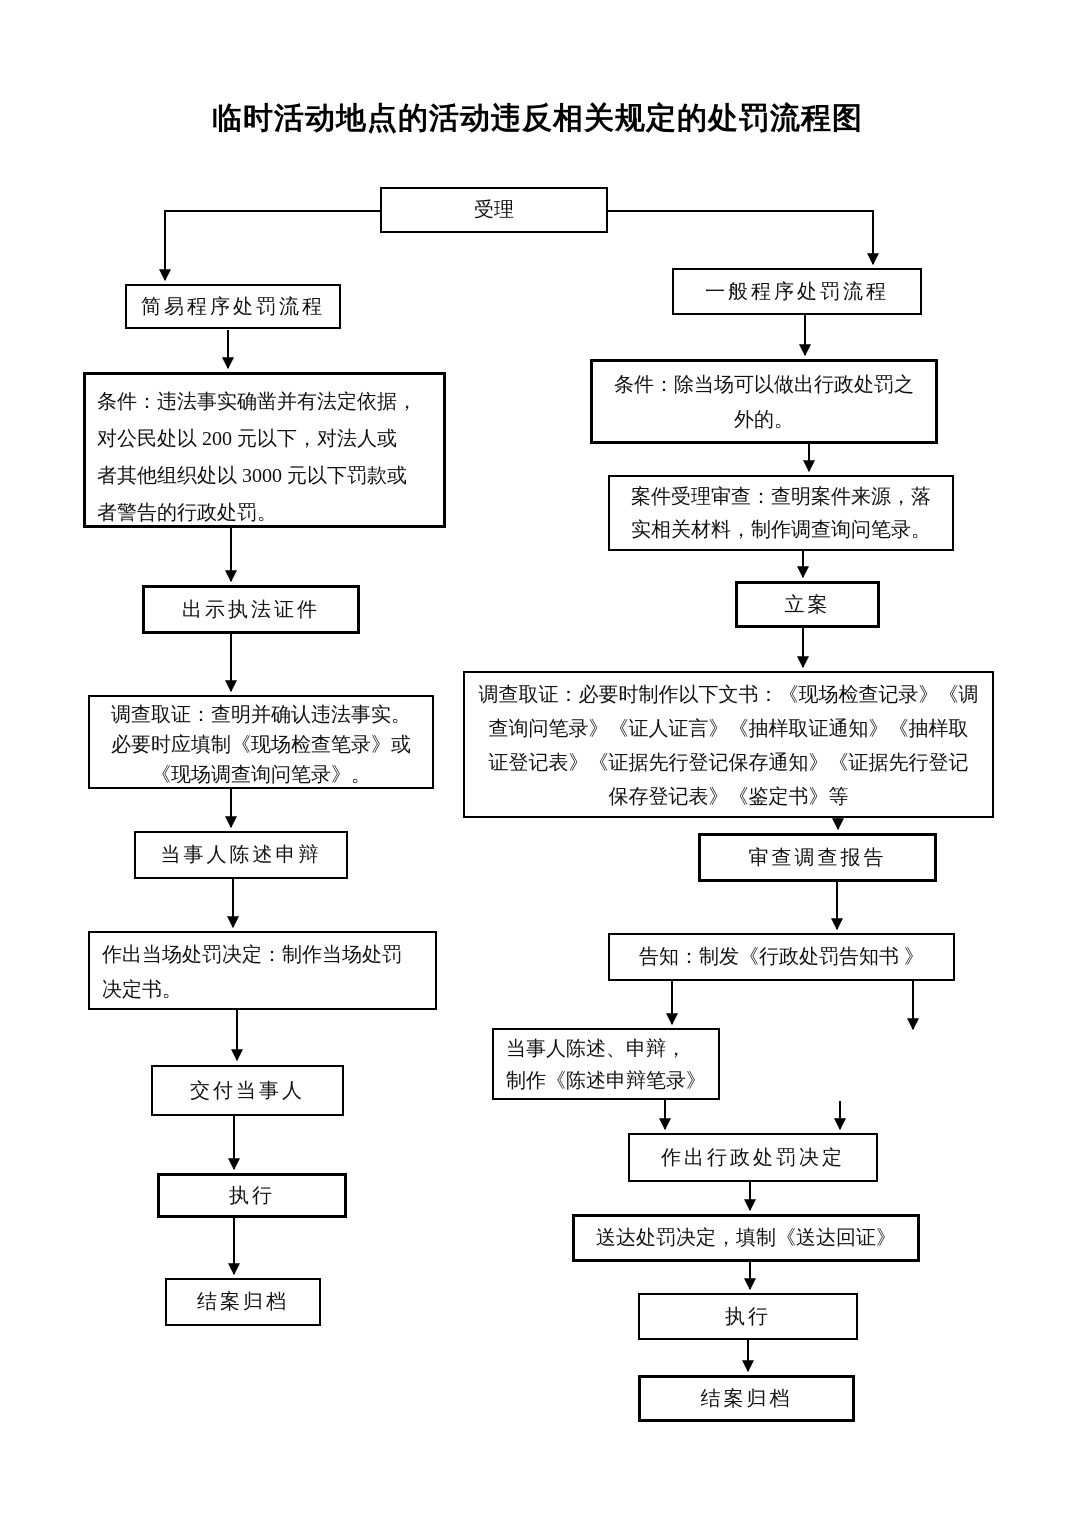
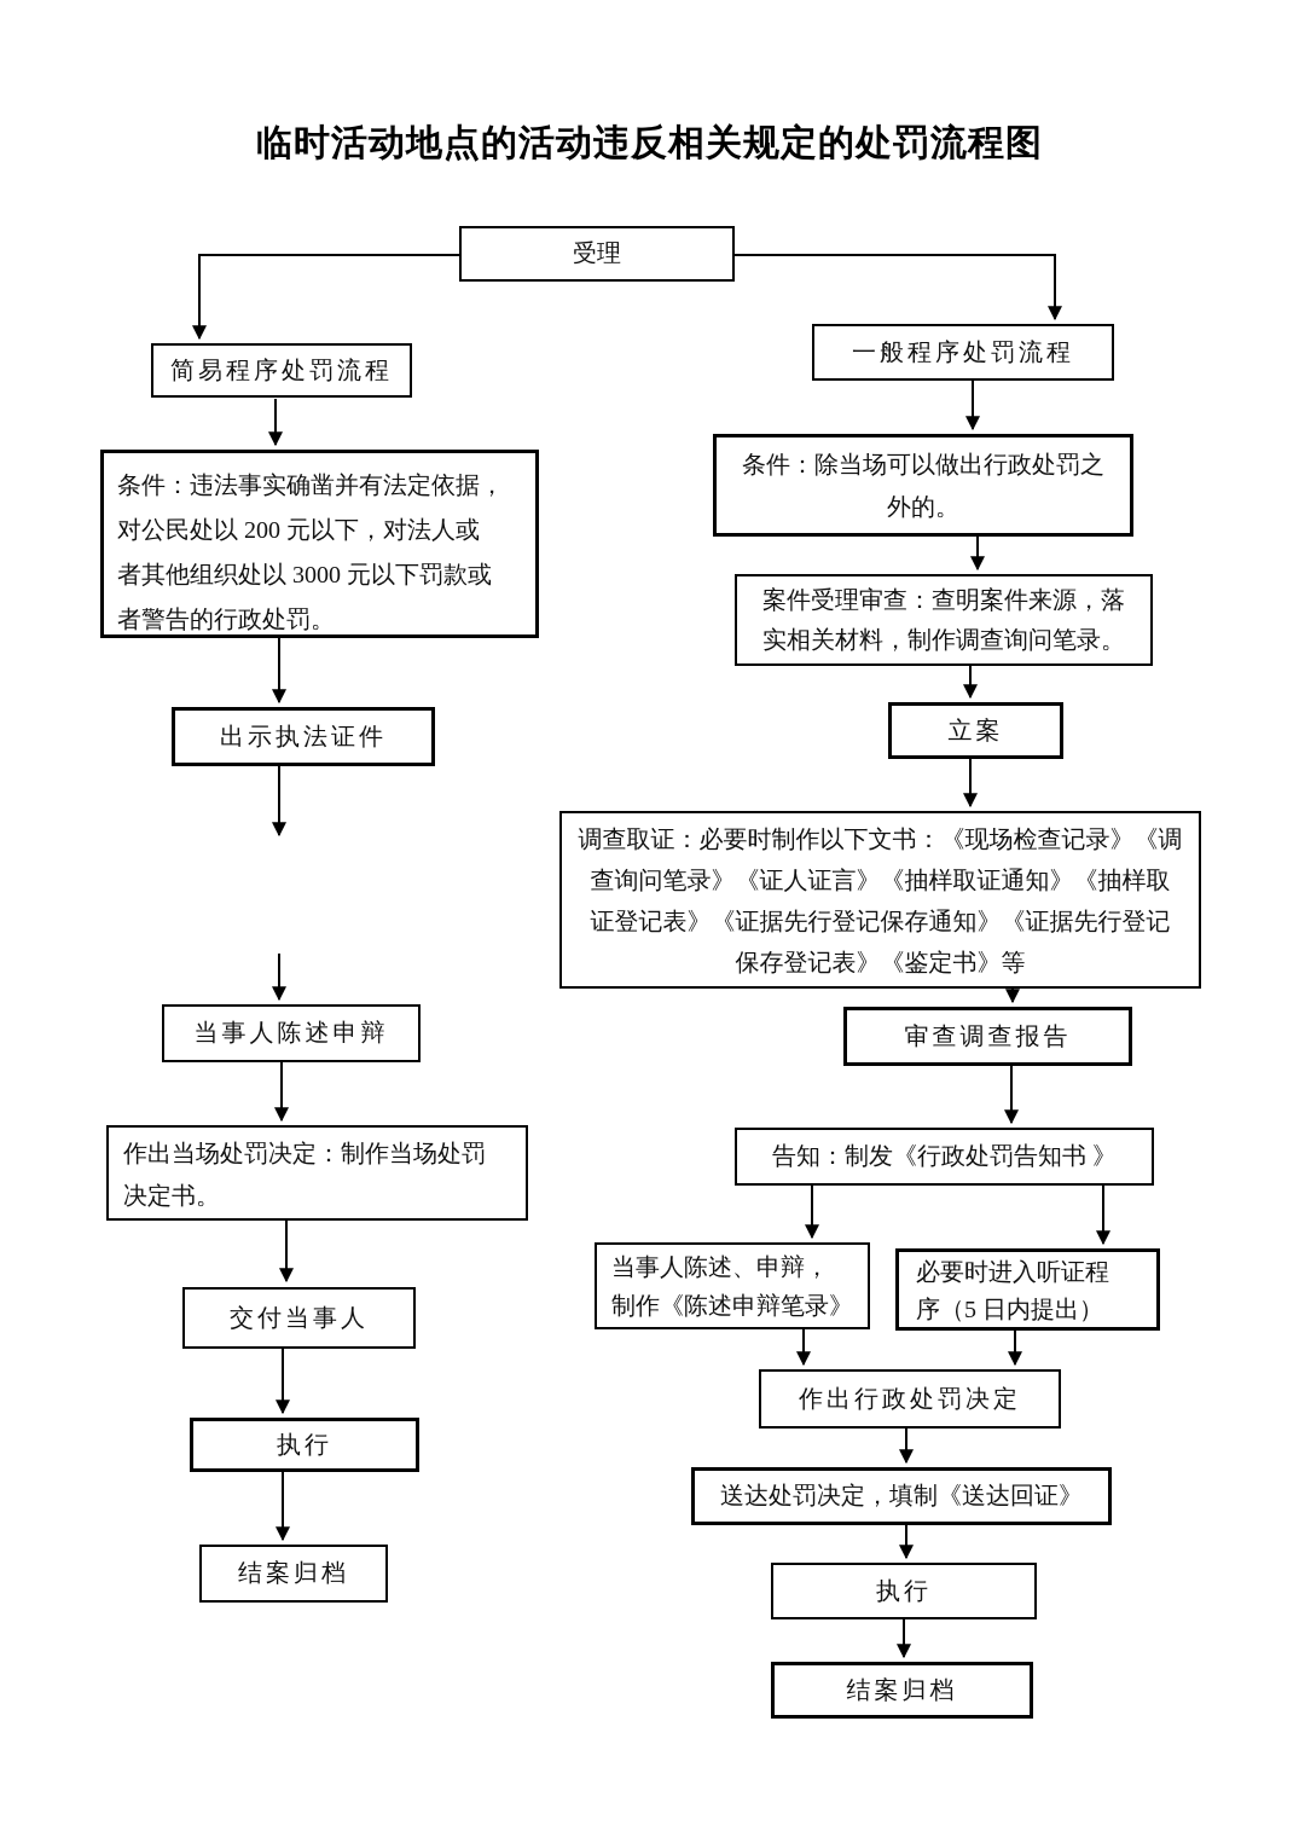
  临时活动地点的活动违反相关规定的处罚流程图
  受理
  简易程序处罚流程
  条件：违法事实确凿并有法定依据，
  对公民处以 200 元以下，对法人或
  者其他组织处以 3000 元以下罚款或
  者警告的行政处罚。
  出示执法证件
- 调查取证：查明并确认违法事实。
- 必要时应填制《现场检查笔录》或
- 《现场调查询问笔录》。
  当事人陈述申辩
  作出当场处罚决定：制作当场处罚
  决定书。
  交付当事人
  执行
  结案归档
  一般程序处罚流程
  条件：除当场可以做出行政处罚之
  外的。
  案件受理审查：查明案件来源，落
  实相关材料，制作调查询问笔录。
  立案
  调查取证：必要时制作以下文书：《现场检查记录》《调
  查询问笔录》《证人证言》《抽样取证通知》《抽样取
  证登记表》《证据先行登记保存通知》《证据先行登记
  保存登记表》《鉴定书》等
  审查调查报告
  告知：制发《行政处罚告知书 》
  当事人陈述、申辩，
  制作《陈述申辩笔录》
+ 必要时进入听证程
+ 序（5 日内提出）
  作出行政处罚决定
  送达处罚决定，填制《送达回证》
  执行
  结案归档
